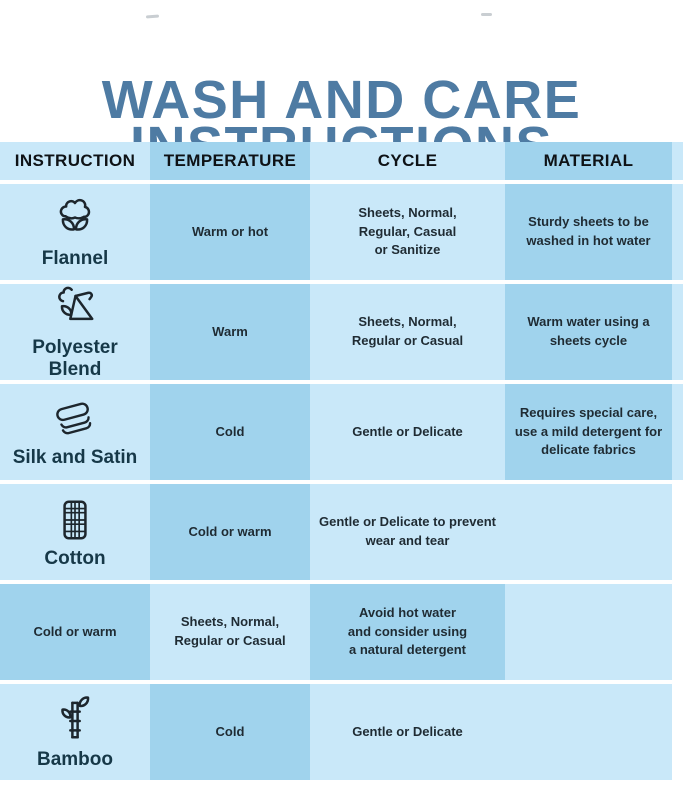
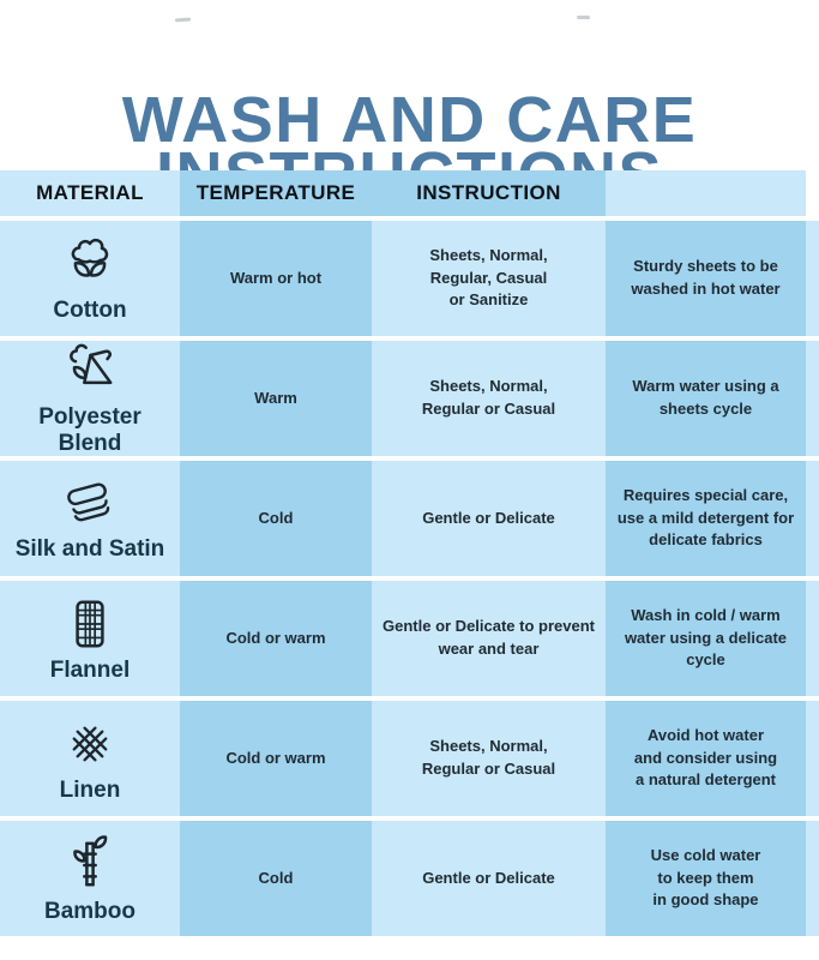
  WASH AND CARE
- INSTRUCTION
+ MATERIAL
  TEMPERATURE
- CYCLE
- MATERIAL
+ INSTRUCTION
- Flannel
+ Cotton
  Warm or hot
  Sheets, Normal,
  Regular, Casual
  or Sanitize
  Sturdy sheets to be
  washed in hot water
  Polyester
  Blend
  Warm
  Sheets, Normal,
  Regular or Casual
  Warm water using a
  sheets cycle
  Silk and Satin
  Cold
  Gentle or Delicate
  Requires special care,
  use a mild detergent for
  delicate fabrics
- Cotton
+ Flannel
  Cold or warm
  Gentle or Delicate to prevent
  wear and tear
+ Wash in cold / warm
+ water using a delicate
+ cycle
+ Linen
  Cold or warm
  Sheets, Normal,
  Regular or Casual
  Avoid hot water
  and consider using
  a natural detergent
  Bamboo
  Cold
  Gentle or Delicate
+ Use cold water
+ to keep them
+ in good shape
